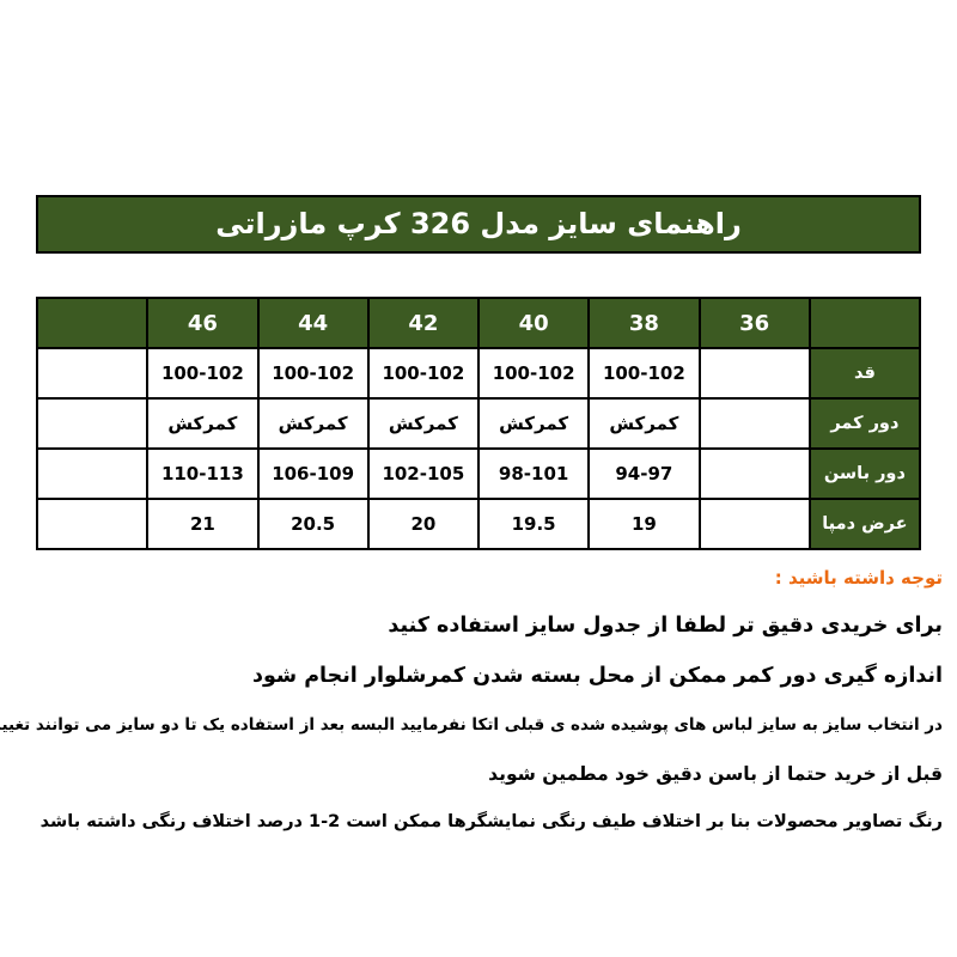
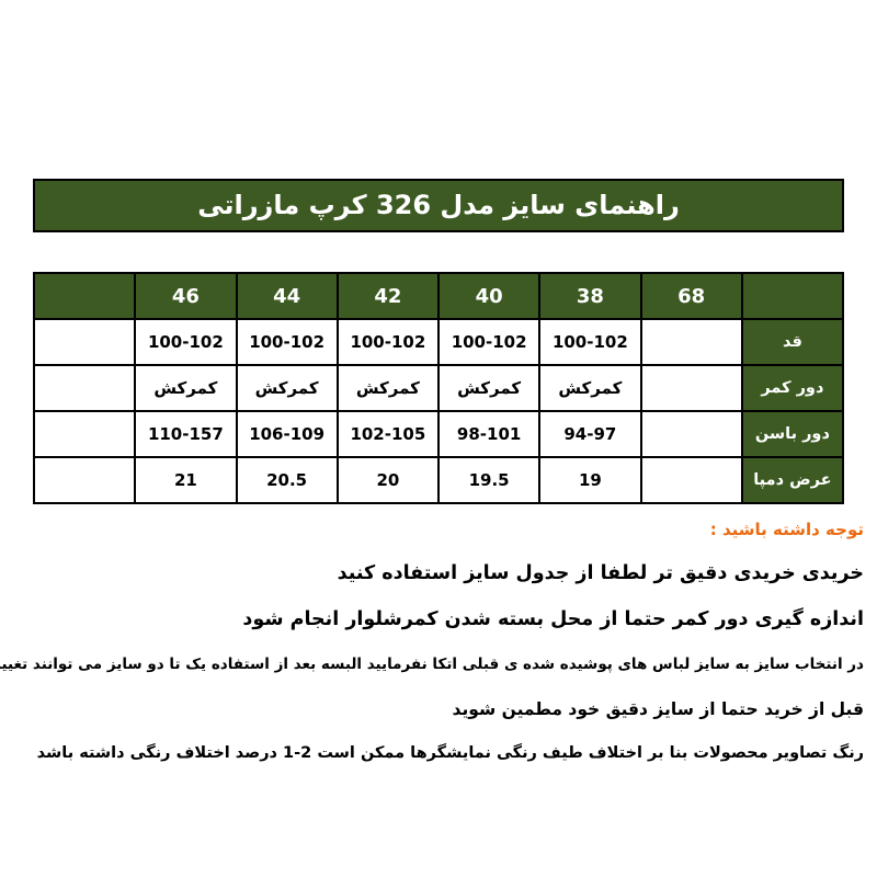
  راهنمای سایز مدل 326 کرپ مازراتی
- 	36	38	40	42	44	46
+ 	68	38	40	42	44	46
  قد		100-102	100-102	100-102	100-102	100-102
  دور کمر		کمرکش	کمرکش	کمرکش	کمرکش	کمرکش
- دور باسن		94-97	98-101	102-105	106-109	110-113
+ دور باسن		94-97	98-101	102-105	106-109	110-157
  عرض دمپا		19	19.5	20	20.5	21
  توجه داشته باشید :
- برای خریدی دقیق تر لطفا از جدول سایز استفاده کنید
+ خریدی خریدی دقیق تر لطفا از جدول سایز استفاده کنید
- اندازه گیری دور کمر ممکن از محل بسته شدن کمرشلوار انجام شود
+ اندازه گیری دور کمر حتما از محل بسته شدن کمرشلوار انجام شود
  در انتخاب سایز به سایز لباس های پوشیده شده ی قبلی اتکا نفرمایید البسه بعد از استفاده یک تا دو سایز می توانند تغیی
- قبل از خرید حتما از باسن دقیق خود مطمین شوید
+ قبل از خرید حتما از سایز دقیق خود مطمین شوید
  رنگ تصاویر محصولات بنا بر اختلاف طیف رنگی نمایشگرها ممکن است 2-1 درصد اختلاف رنگی داشته باشد
